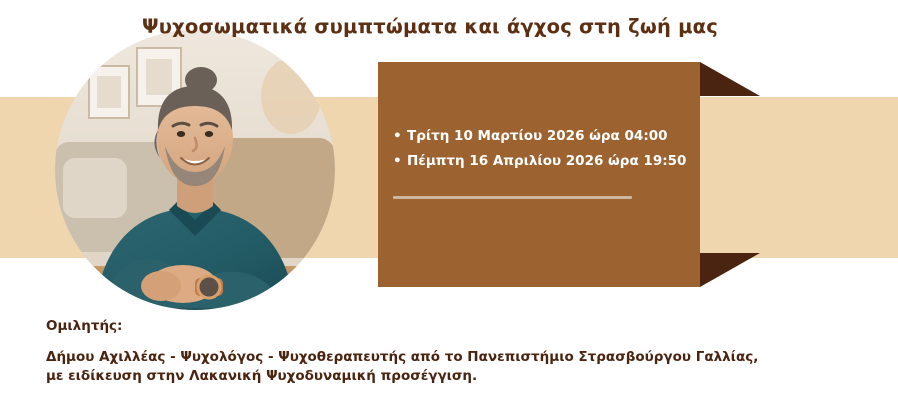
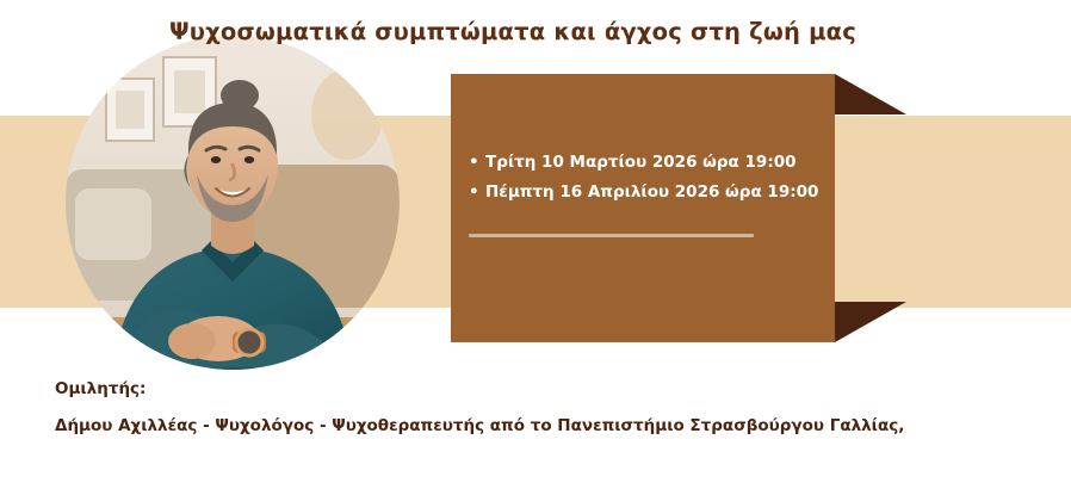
  Ψυχοσωματικά συμπτώματα και άγχος στη ζωή μας
  •
- Τρίτη 10 Μαρτίου 2026 ώρα 04:00
+ Τρίτη 10 Μαρτίου 2026 ώρα 19:00
  •
- Πέμπτη 16 Απριλίου 2026 ώρα 19:50
+ Πέμπτη 16 Απριλίου 2026 ώρα 19:00
  Ομιλητής:
  Δήμου Αχιλλέας - Ψυχολόγος - Ψυχοθεραπευτής από το Πανεπιστήμιο Στρασβούργου Γαλλίας,
- με ειδίκευση στην Λακανική Ψυχοδυναμική προσέγγιση.
